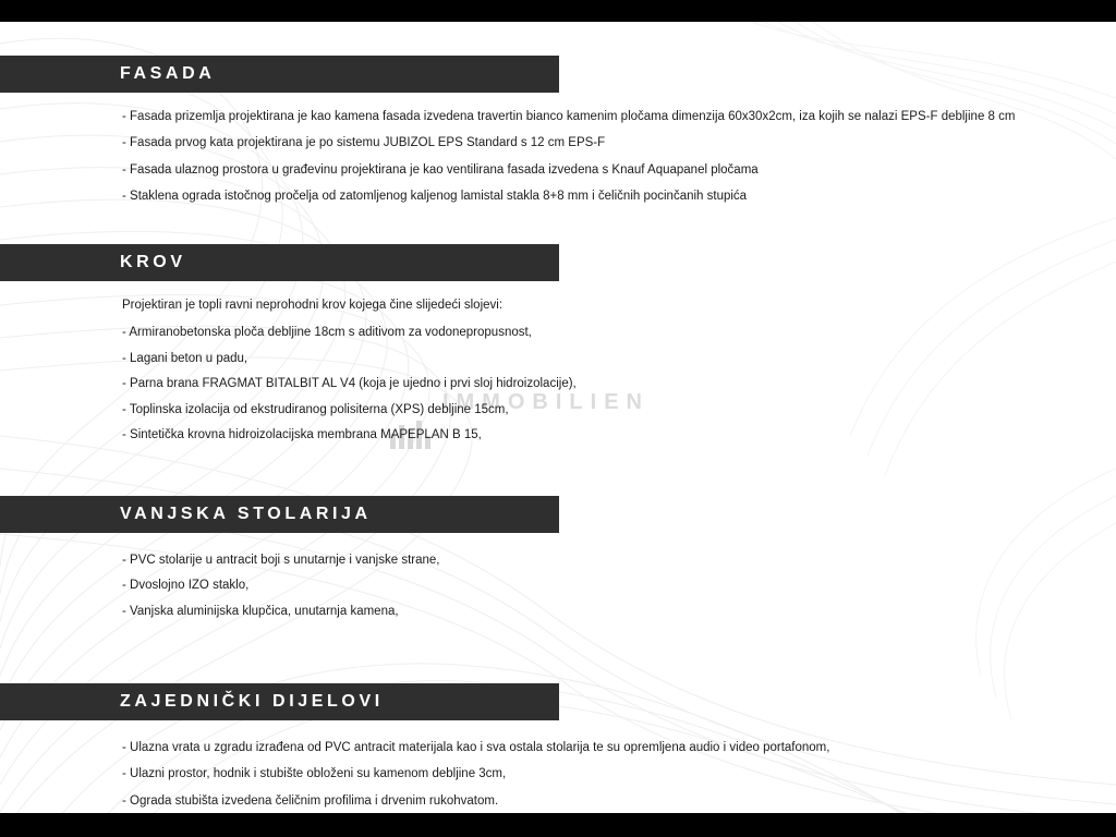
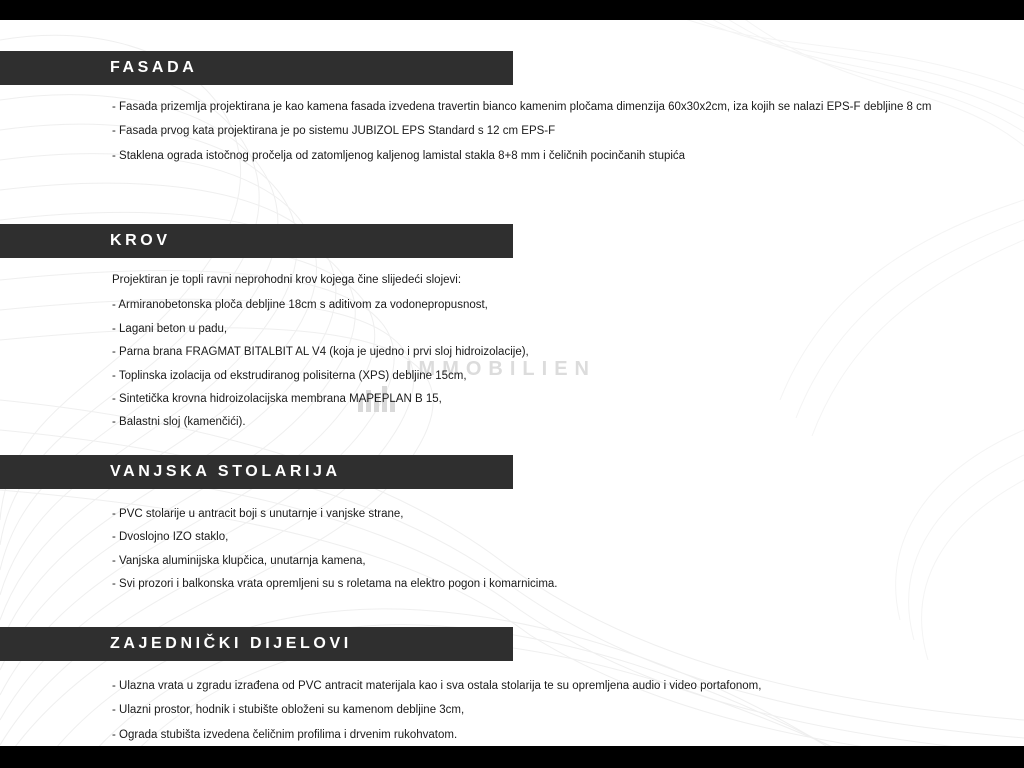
  IMMOBILIEN
  FASADA
  - Fasada prizemlja projektirana je kao kamena fasada izvedena travertin bianco kamenim pločama dimenzija 60x30x2cm, iza kojih se nalazi EPS-F debljine 8 cm
  - Fasada prvog kata projektirana je po sistemu JUBIZOL EPS Standard s 12 cm EPS-F
- - Fasada ulaznog prostora u građevinu projektirana je kao ventilirana fasada izvedena s Knauf Aquapanel pločama
  - Staklena ograda istočnog pročelja od zatomljenog kaljenog lamistal stakla 8+8 mm i čeličnih pocinčanih stupića
  KROV
  Projektiran je topli ravni neprohodni krov kojega čine slijedeći slojevi:
  - Armiranobetonska ploča debljine 18cm s aditivom za vodonepropusnost,
  - Lagani beton u padu,
  - Parna brana FRAGMAT BITALBIT AL V4 (koja je ujedno i prvi sloj hidroizolacije),
  - Toplinska izolacija od ekstrudiranog polisiterna (XPS) debljine 15cm,
  - Sintetička krovna hidroizolacijska membrana MAPEPLAN B 15,
+ - Balastni sloj (kamenčići).
  VANJSKA STOLARIJA
  - PVC stolarije u antracit boji s unutarnje i vanjske strane,
  - Dvoslojno IZO staklo,
  - Vanjska aluminijska klupčica, unutarnja kamena,
+ - Svi prozori i balkonska vrata opremljeni su s roletama na elektro pogon i komarnicima.
  ZAJEDNIČKI DIJELOVI
  - Ulazna vrata u zgradu izrađena od PVC antracit materijala kao i sva ostala stolarija te su opremljena audio i video portafonom,
  - Ulazni prostor, hodnik i stubište obloženi su kamenom debljine 3cm,
  - Ograda stubišta izvedena čeličnim profilima i drvenim rukohvatom.
